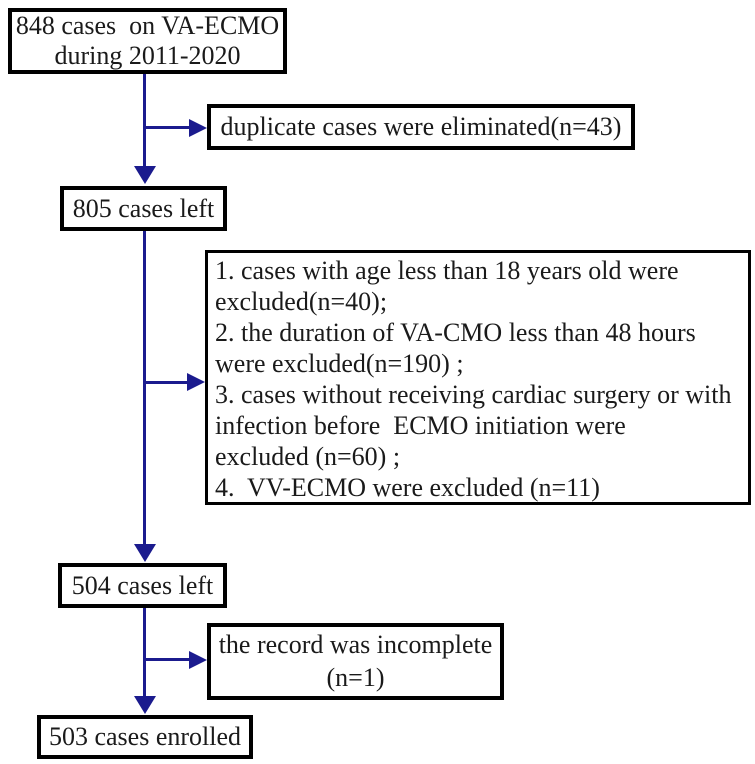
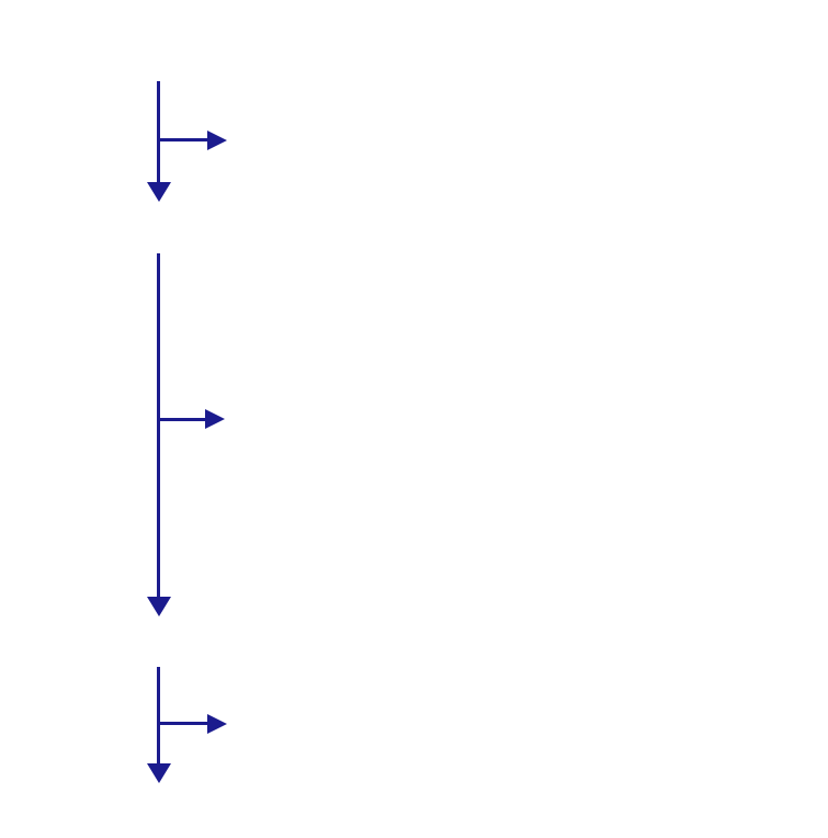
- 848 cases on VA-ECMO
- during 2011-2020
- duplicate cases were eliminated(n=43)
- 805 cases left
- 1. cases with age less than 18 years old were
- excluded(n=40);
- 2. the duration of VA-CMO less than 48 hours
- were excluded(n=190) ;
- 3. cases without receiving cardiac surgery or with
- infection before ECMO initiation were
- excluded (n=60) ;
- 4. VV-ECMO were excluded (n=11)
- 504 cases left
- the record was incomplete
- (n=1)
- 503 cases enrolled
